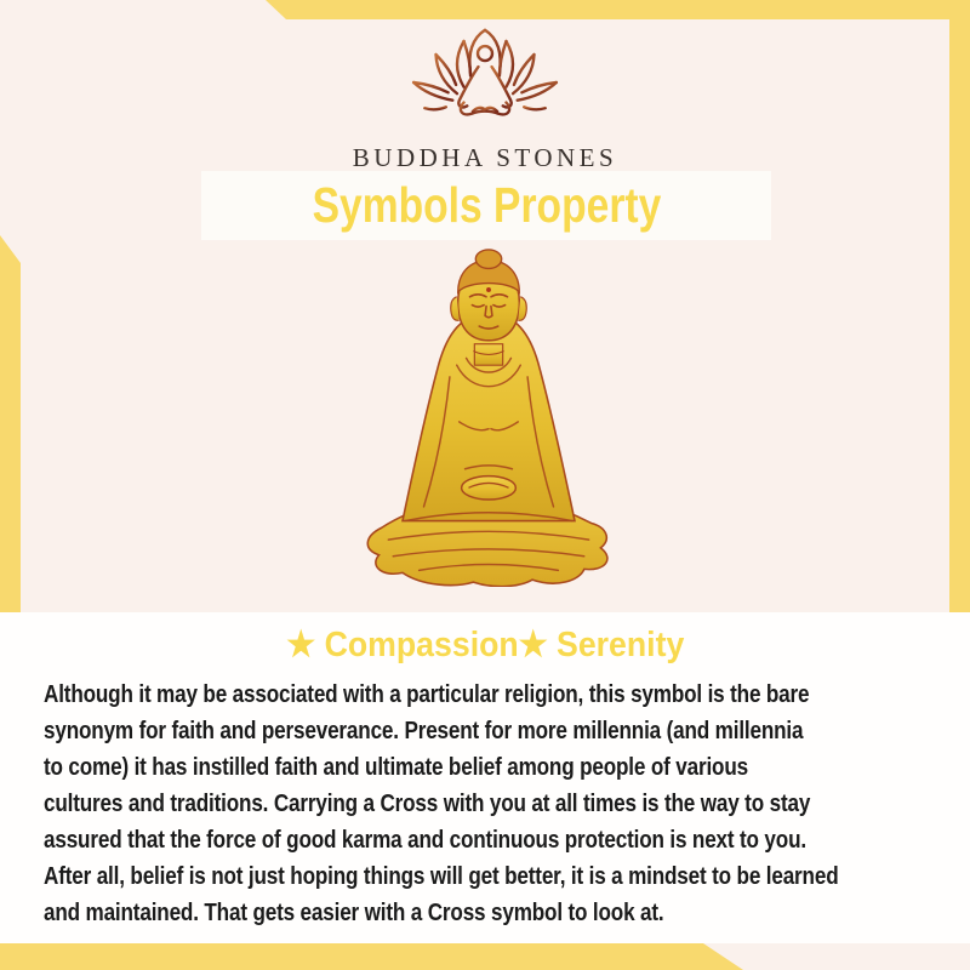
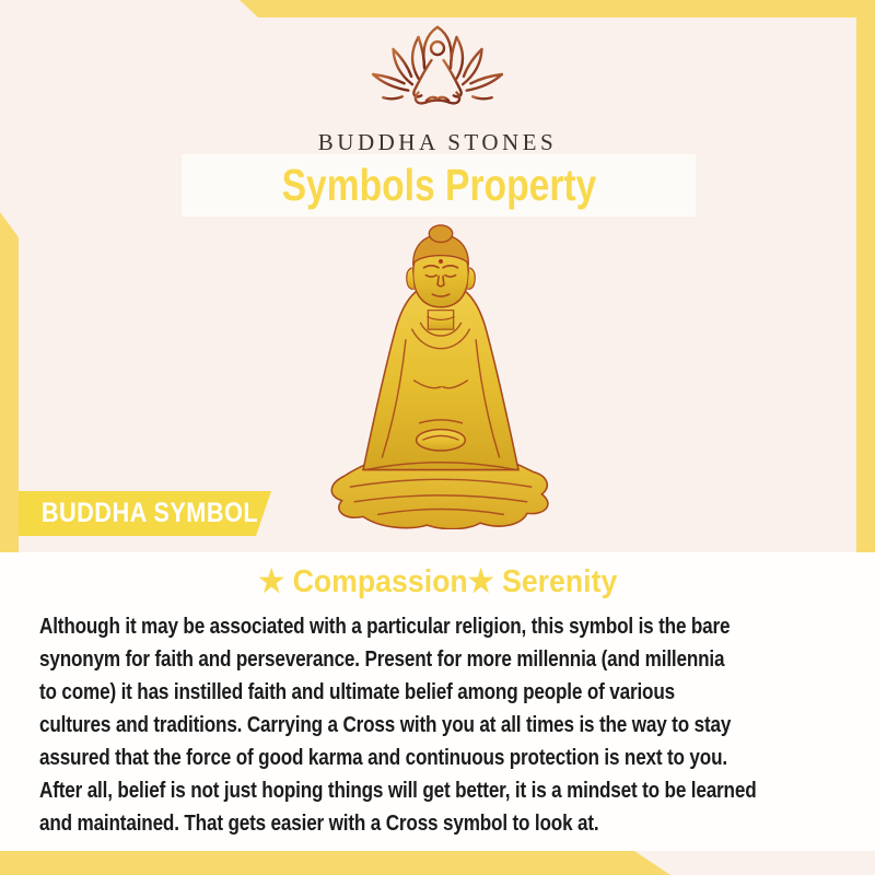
  BUDDHA STONES
  Symbols Property
+ BUDDHA SYMBOL
  ★ Compassion★ Serenity
  Although it may be associated with a particular religion, this symbol is the bare
  synonym for faith and perseverance. Present for more millennia (and millennia
  to come) it has instilled faith and ultimate belief among people of various
  cultures and traditions. Carrying a Cross with you at all times is the way to stay
  assured that the force of good karma and continuous protection is next to you.
  After all, belief is not just hoping things will get better, it is a mindset to be learned
  and maintained. That gets easier with a Cross symbol to look at.
